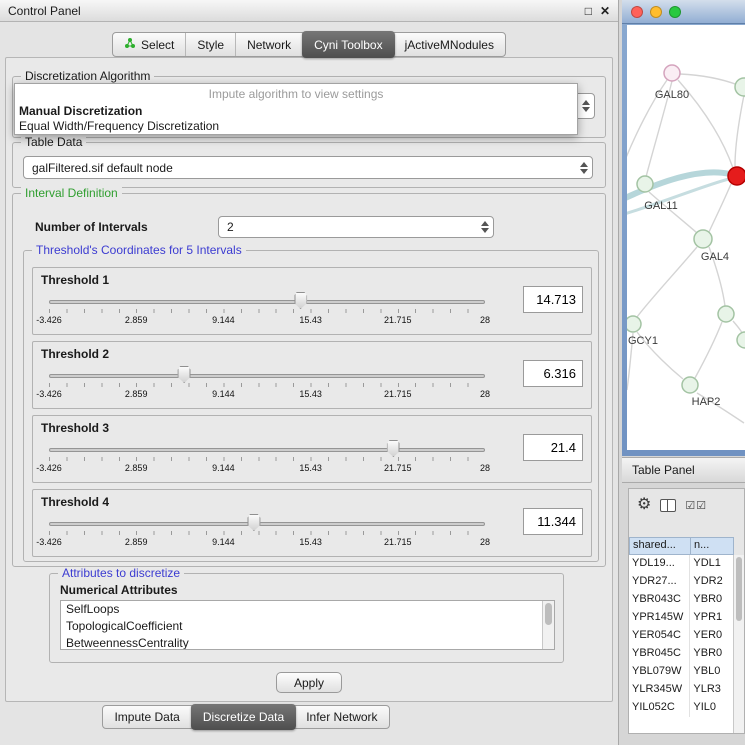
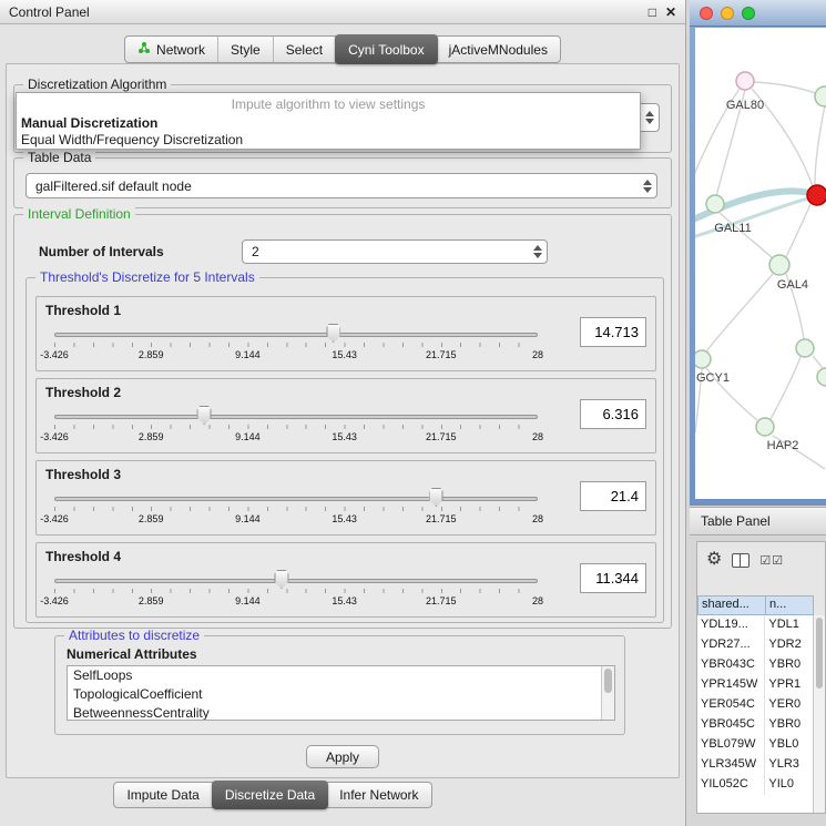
  Control Panel
  □
  ✕
- Select
+ Network
  Style
- Network
+ Select
  Cyni Toolbox
  jActiveMNodules
  Discretization Algorithm
  Impute algorithm to view settings
  Manual Discretization
  Equal Width/Frequency Discretization
  Table Data
  galFiltered.sif default node
  Interval Definition
  Number of Intervals
  2
- Threshold's Coordinates for 5 Intervals
+ Threshold's Discretize for 5 Intervals
  Threshold 1
  -3.426
  2.859
  9.144
  15.43
  21.715
  28
  14.713
  Threshold 2
  -3.426
  2.859
  9.144
  15.43
  21.715
  28
  6.316
  Threshold 3
  -3.426
  2.859
  9.144
  15.43
  21.715
  28
  21.4
  Threshold 4
  -3.426
  2.859
  9.144
  15.43
  21.715
  28
  11.344
  Attributes to discretize
  Numerical Attributes
  SelfLoops
  TopologicalCoefficient
  BetweennessCentrality
  Apply
  Impute Data
  Discretize Data
  Infer Network
  GAL80
  GAL11
  GAL4
  GCY1
  HAP2
  Table Panel
  ⚙
  ☑☑
  shared...
  n...
  YDL19...
  YDL1
  YDR27...
  YDR2
  YBR043C
  YBR0
  YPR145W
  YPR1
  YER054C
  YER0
  YBR045C
  YBR0
  YBL079W
  YBL0
  YLR345W
  YLR3
  YIL052C
  YIL0
